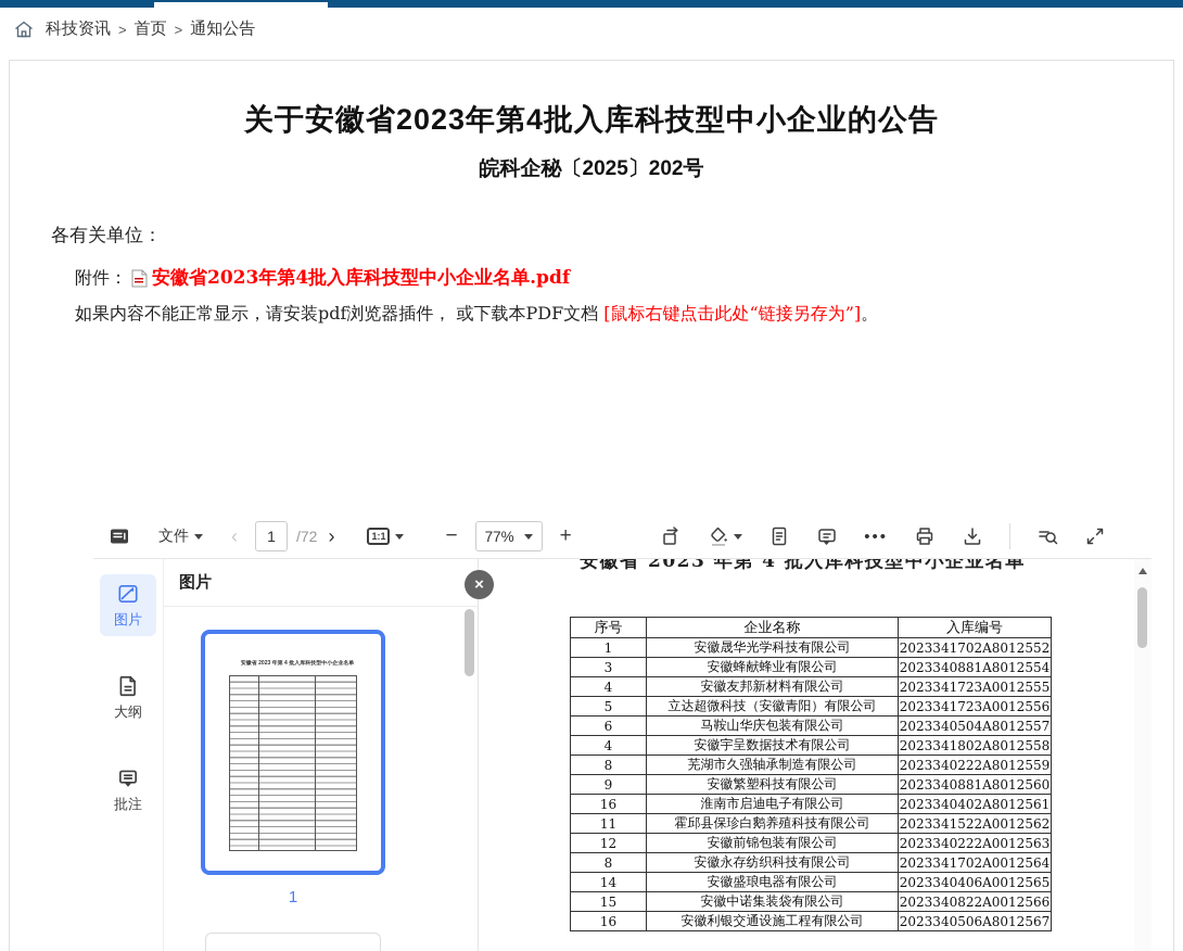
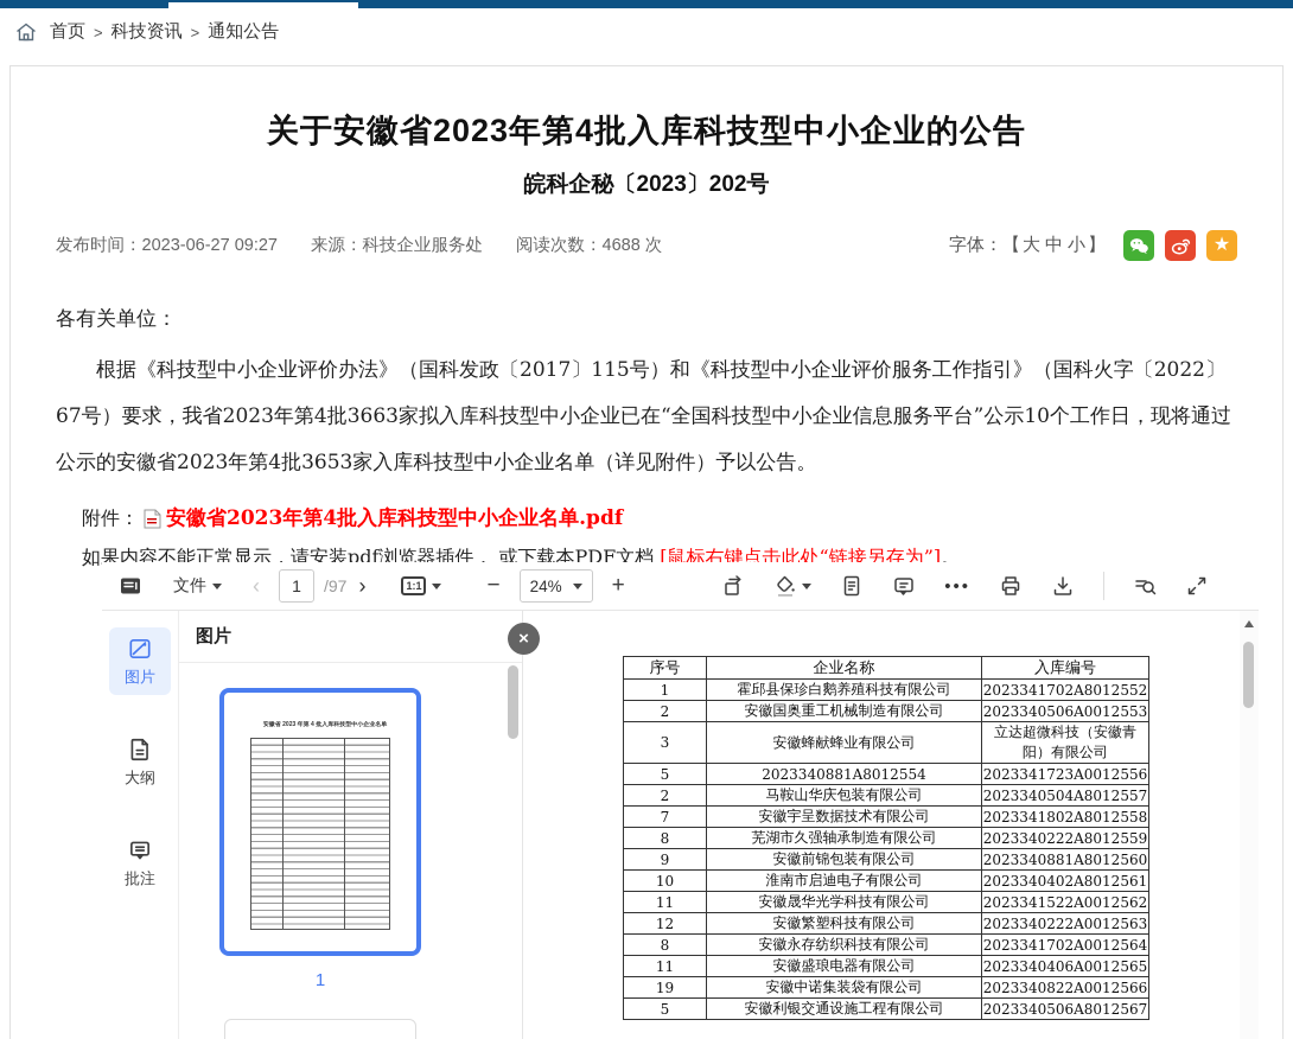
- 科技资讯
+ 首页
  >
- 首页
+ 科技资讯
  >
  通知公告
  关于安徽省2023年第4批入库科技型中小企业的公告
- 皖科企秘〔2025〕202号
+ 皖科企秘〔2023〕202号
+ 发布时间：2023-06-27 09:27
+ 来源：科技企业服务处
+ 阅读次数：4688 次
+ 字体：【大 中 小】
+ ★
  各有关单位：
+ 根据《科技型中小企业评价办法》（国科发政〔2017〕115号）和《科技型中小企业评价服务工作指引》（国科火字〔2022〕67号）要求，我省2023年第4批3663家拟入库科技型中小企业已在“全国科技型中小企业信息服务平台”公示10个工作日，现将通过公示的安徽省2023年第4批3653家入库科技型中小企业名单（详见附件）予以公告。
  附件：
  安徽省2023年第4批入库科技型中小企业名单.pdf
  如果内容不能正常显示，请安装pdf浏览器插件， 或下载本PDF文档 [鼠标右键点击此处“链接另存为”]。
  文件
  ‹
  1
- /72
+ /97
  ›
  1:1
  −
- 77%
+ 24%
  +
  •••
  图片
  大纲
  批注
  图片
  1
  ×
- 安徽省 2023 年第 4 批入库科技型中小企业名单
  序号	企业名称	入库编号
- 1	安徽晟华光学科技有限公司	2023341702A8012552
+ 1	霍邱县保珍白鹅养殖科技有限公司	2023341702A8012552
+ 2	安徽国奥重工机械制造有限公司	2023340506A0012553
- 3	安徽蜂献蜂业有限公司	2023340881A8012554
+ 3	安徽蜂献蜂业有限公司	立达超微科技（安徽青阳）有限公司
- 4	安徽友邦新材料有限公司	2023341723A0012555
- 5	立达超微科技（安徽青阳）有限公司	2023341723A0012556
+ 5	2023340881A8012554	2023341723A0012556
- 6	马鞍山华庆包装有限公司	2023340504A8012557
+ 2	马鞍山华庆包装有限公司	2023340504A8012557
- 4	安徽宇呈数据技术有限公司	2023341802A8012558
+ 7	安徽宇呈数据技术有限公司	2023341802A8012558
  8	芜湖市久强轴承制造有限公司	2023340222A8012559
- 9	安徽繁塑科技有限公司	2023340881A8012560
+ 9	安徽前锦包装有限公司	2023340881A8012560
- 16	淮南市启迪电子有限公司	2023340402A8012561
+ 10	淮南市启迪电子有限公司	2023340402A8012561
- 11	霍邱县保珍白鹅养殖科技有限公司	2023341522A0012562
+ 11	安徽晟华光学科技有限公司	2023341522A0012562
- 12	安徽前锦包装有限公司	2023340222A0012563
+ 12	安徽繁塑科技有限公司	2023340222A0012563
  8	安徽永存纺织科技有限公司	2023341702A0012564
- 14	安徽盛琅电器有限公司	2023340406A0012565
+ 11	安徽盛琅电器有限公司	2023340406A0012565
- 15	安徽中诺集装袋有限公司	2023340822A0012566
+ 19	安徽中诺集装袋有限公司	2023340822A0012566
- 16	安徽利银交通设施工程有限公司	2023340506A8012567
+ 5	安徽利银交通设施工程有限公司	2023340506A8012567
